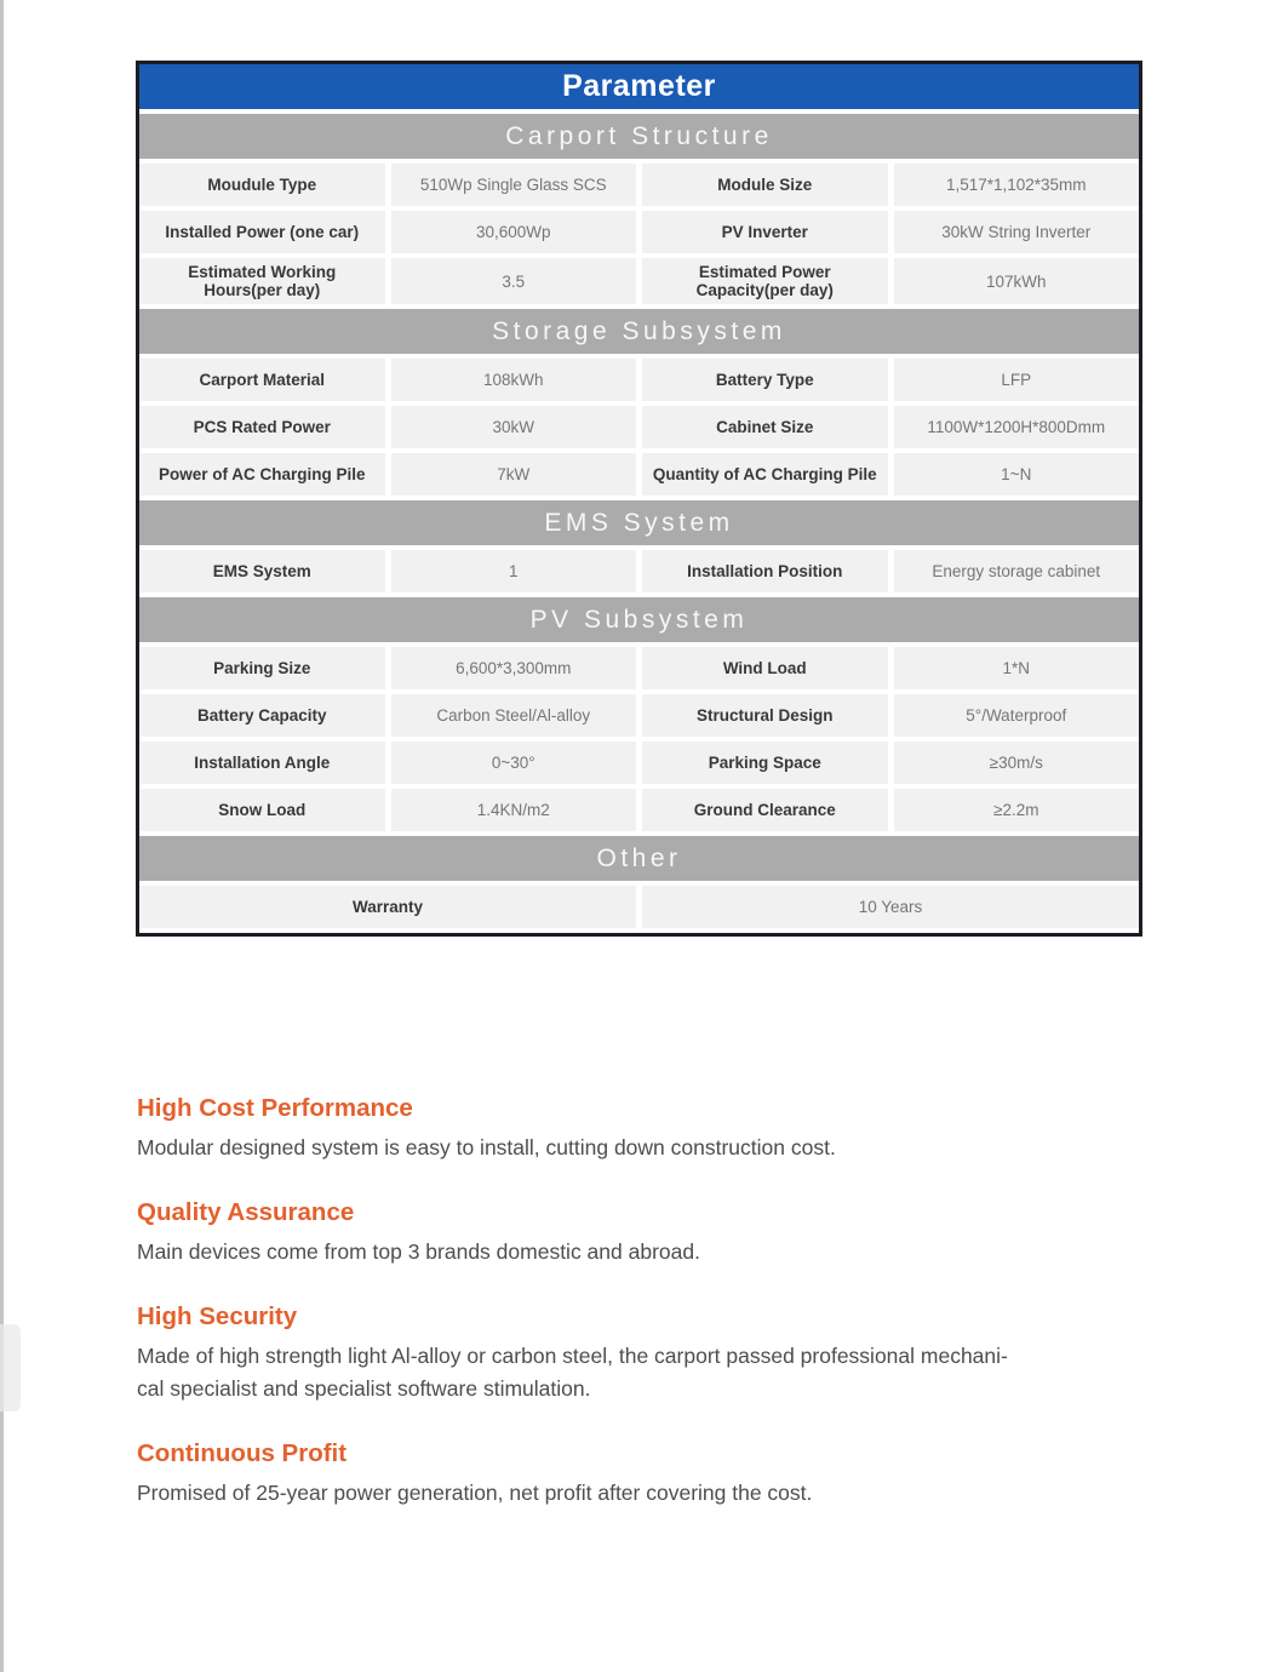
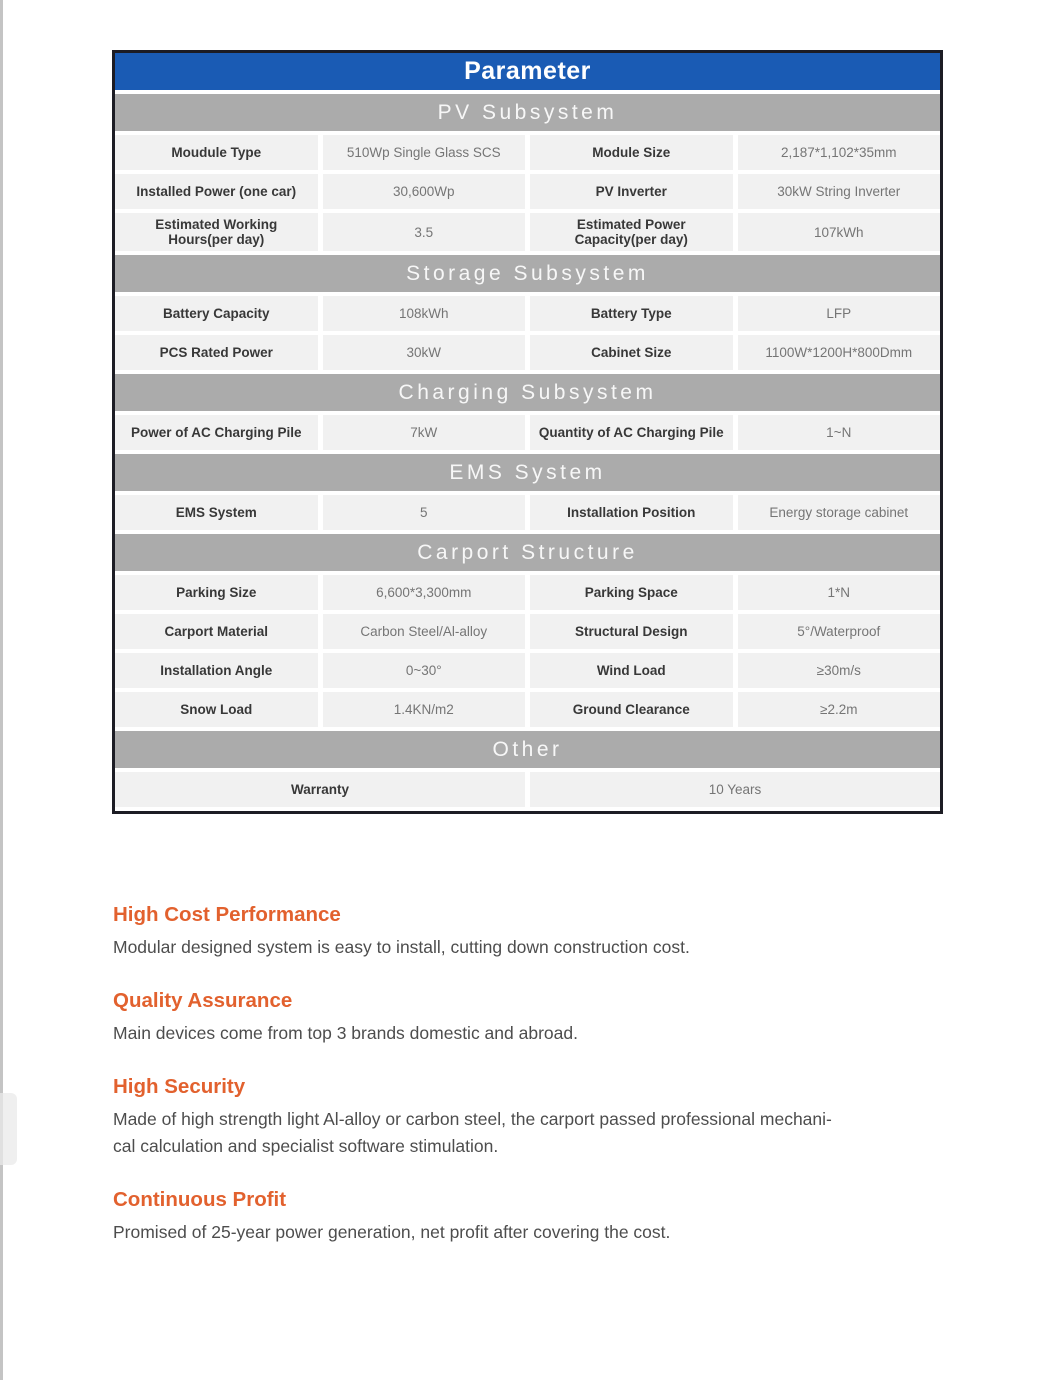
  Parameter
- Carport Structure
+ PV Subsystem
  Moudule Type
  510Wp Single Glass SCS
  Module Size
- 1,517*1,102*35mm
+ 2,187*1,102*35mm
  Installed Power (one car)
  30,600Wp
  PV Inverter
  30kW String Inverter
  Estimated Working
  Hours(per day)
  3.5
  Estimated Power
  Capacity(per day)
  107kWh
  Storage Subsystem
- Carport Material
+ Battery Capacity
  108kWh
  Battery Type
  LFP
  PCS Rated Power
  30kW
  Cabinet Size
  1100W*1200H*800Dmm
+ Charging Subsystem
  Power of AC Charging Pile
  7kW
  Quantity of AC Charging Pile
  1~N
  EMS System
  EMS System
- 1
+ 5
  Installation Position
  Energy storage cabinet
- PV Subsystem
+ Carport Structure
  Parking Size
  6,600*3,300mm
- Wind Load
+ Parking Space
  1*N
- Battery Capacity
+ Carport Material
  Carbon Steel/Al-alloy
  Structural Design
  5°/Waterproof
  Installation Angle
  0~30°
- Parking Space
+ Wind Load
  ≥30m/s
  Snow Load
  1.4KN/m2
  Ground Clearance
  ≥2.2m
  Other
  Warranty
  10 Years
  High Cost Performance
  Modular designed system is easy to install, cutting down construction cost.
  Quality Assurance
  Main devices come from top 3 brands domestic and abroad.
  High Security
  Made of high strength light Al-alloy or carbon steel, the carport passed professional mechani-
- cal specialist and specialist software stimulation.
+ cal calculation and specialist software stimulation.
  Continuous Profit
  Promised of 25-year power generation, net profit after covering the cost.
